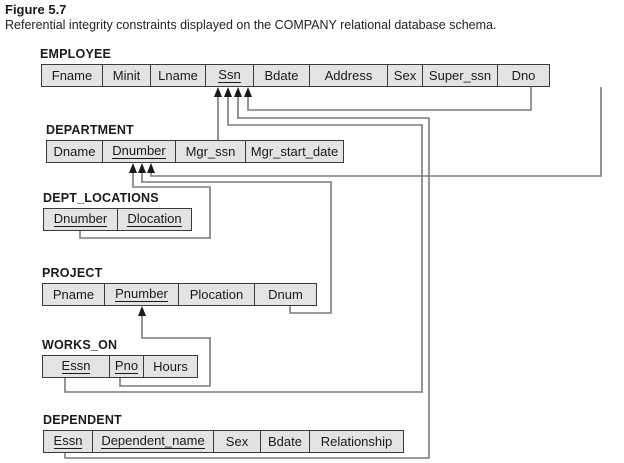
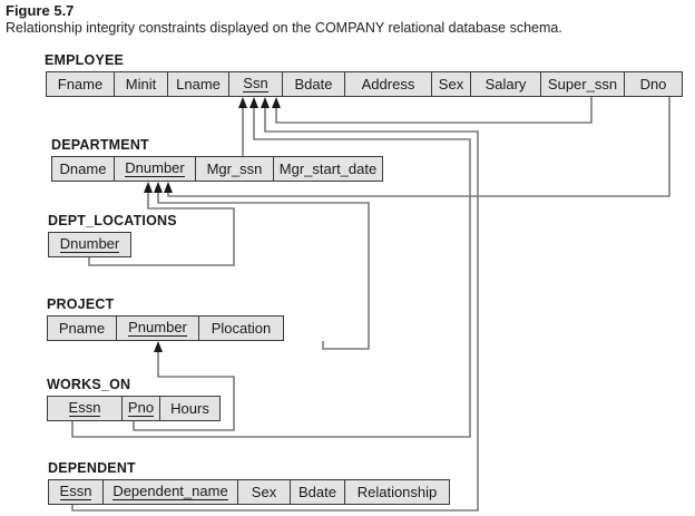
  Figure 5.7
- Referential integrity constraints displayed on the COMPANY relational database schema.
+ Relationship integrity constraints displayed on the COMPANY relational database schema.
  EMPLOYEE
  Fname
  Minit
  Lname
  Ssn
  Bdate
  Address
  Sex
+ Salary
  Super_ssn
  Dno
  DEPARTMENT
  Dname
  Dnumber
  Mgr_ssn
  Mgr_start_date
  DEPT_LOCATIONS
  Dnumber
- Dlocation
  PROJECT
  Pname
  Pnumber
  Plocation
- Dnum
  WORKS_ON
  Essn
  Pno
  Hours
  DEPENDENT
  Essn
  Dependent_name
  Sex
  Bdate
  Relationship
